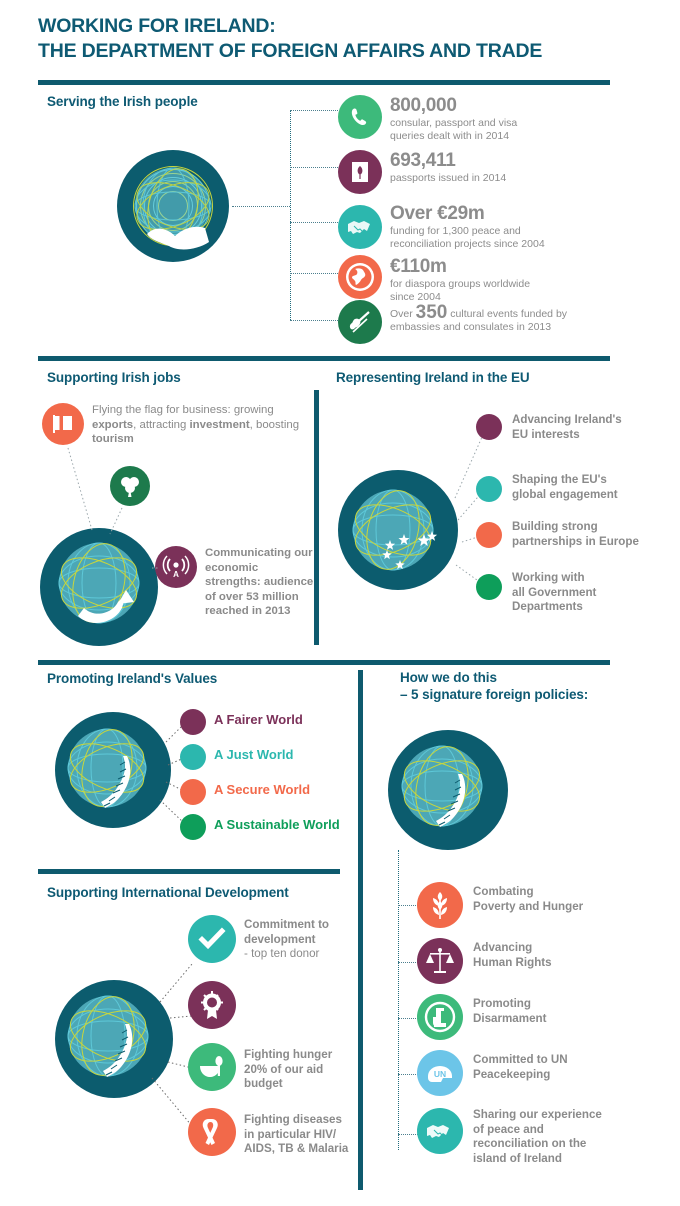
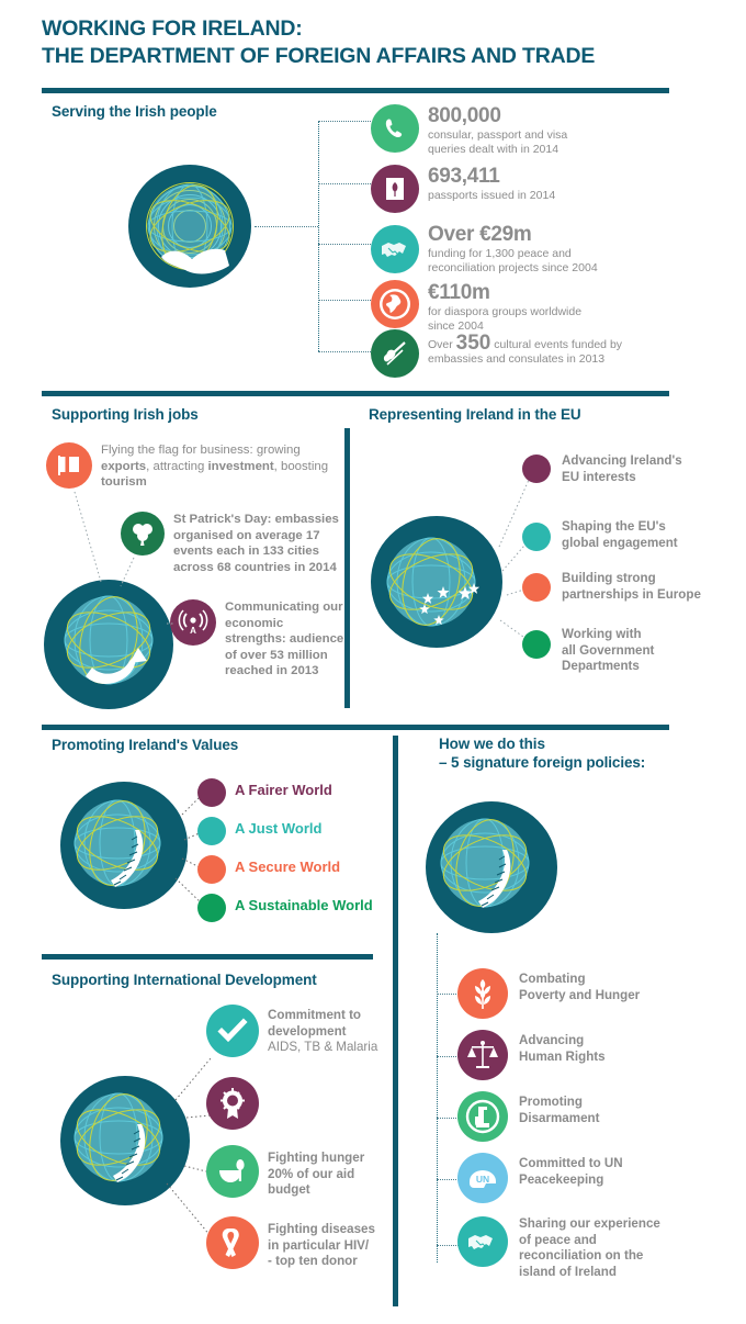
  WORKING FOR IRELAND:
  THE DEPARTMENT OF FOREIGN AFFAIRS AND TRADE
  Serving the Irish people
  800,000
  consular, passport and visa
  queries dealt with in 2014
  693,411
  passports issued in 2014
  Over €29m
  funding for 1,300 peace and
  reconciliation projects since 2004
  €110m
  for diaspora groups worldwide
  since 2004
  Over 350 cultural events funded by
  embassies and consulates in 2013
  Supporting Irish jobs
  Representing Ireland in the EU
  Flying the flag for business: growing exports, attracting investment, boosting tourism
+ St Patrick's Day: embassies organised on average 17 events each in 133 cities across 68 countries in 2014
  A
  Communicating our economic strengths: audience of over 53 million reached in 2013
  Advancing Ireland's
  EU interests
  Shaping the EU's
  global engagement
  Building strong
  partnerships in Europe
  Working with
  all Government
  Departments
  Promoting Ireland's Values
  How we do this
  – 5 signature foreign policies:
  A Fairer World
  A Just World
  A Secure World
  A Sustainable World
  Supporting International Development
  Commitment to
  development
- - top ten donor
+ AIDS, TB & Malaria
  Fighting hunger
  20% of our aid
  budget
  Fighting diseases
  in particular HIV/
- AIDS, TB & Malaria
+ - top ten donor
  Combating
  Poverty and Hunger
  Advancing
  Human Rights
  Promoting
  Disarmament
  UN
  Committed to UN
  Peacekeeping
  Sharing our experience
  of peace and
  reconciliation on the
  island of Ireland
